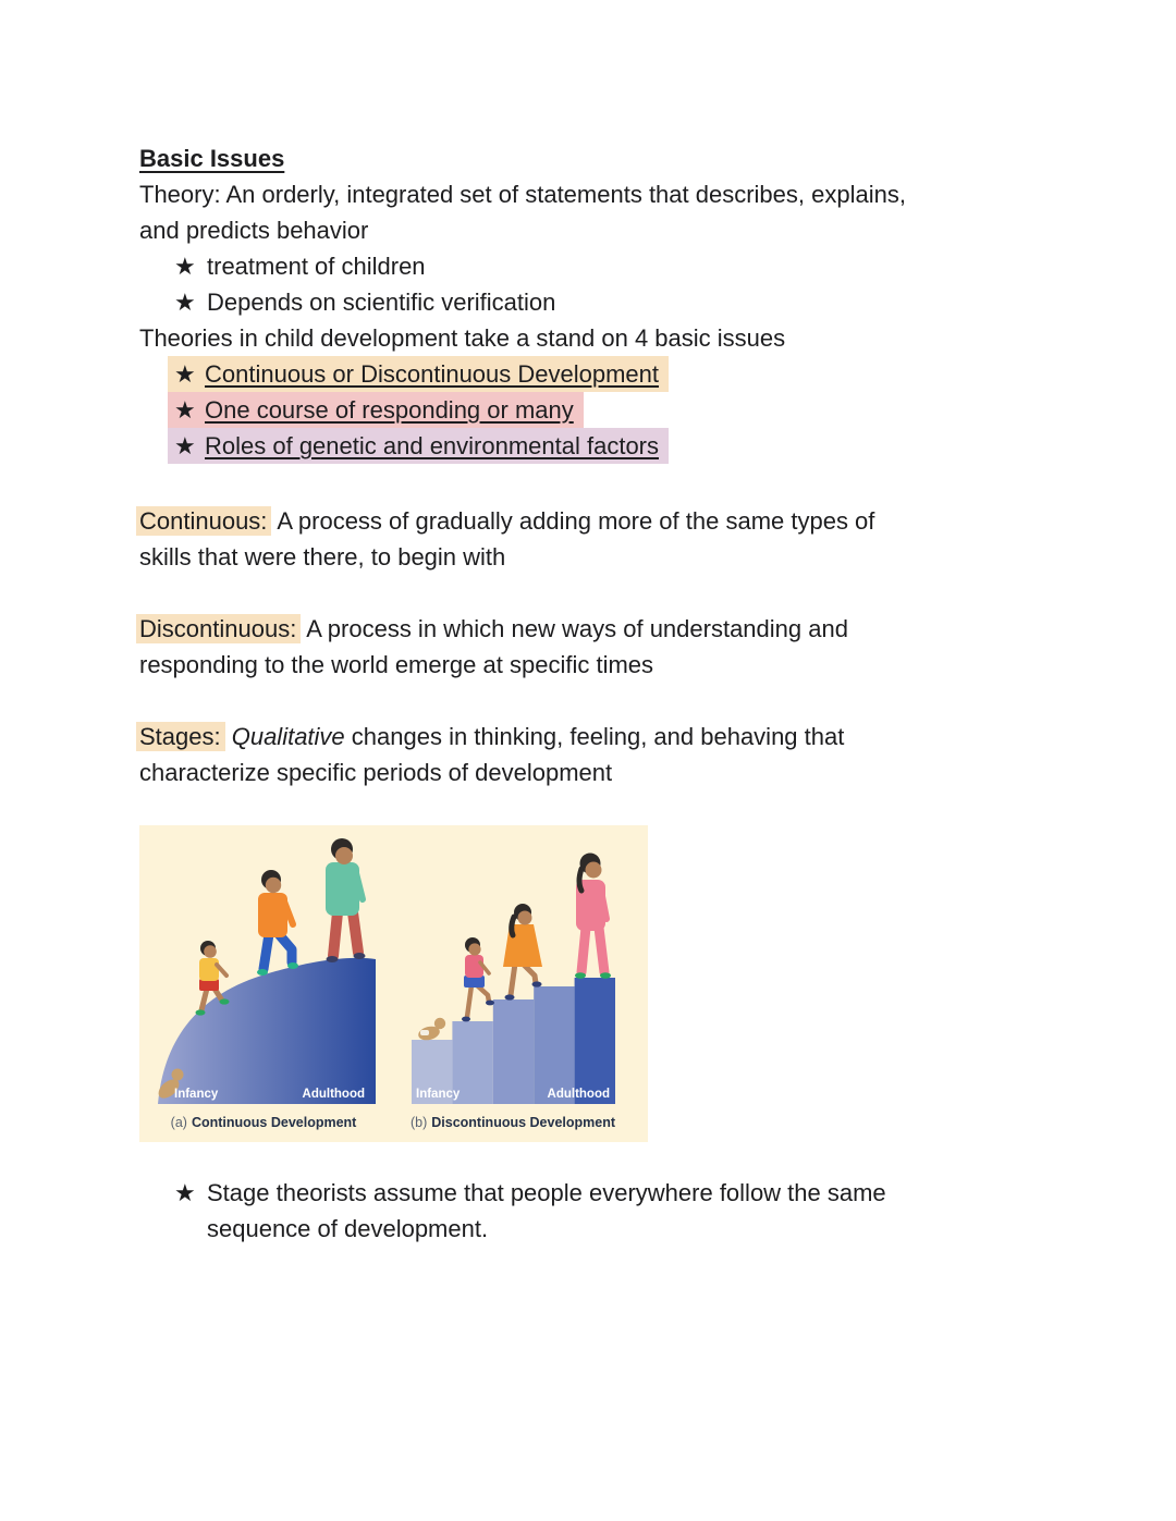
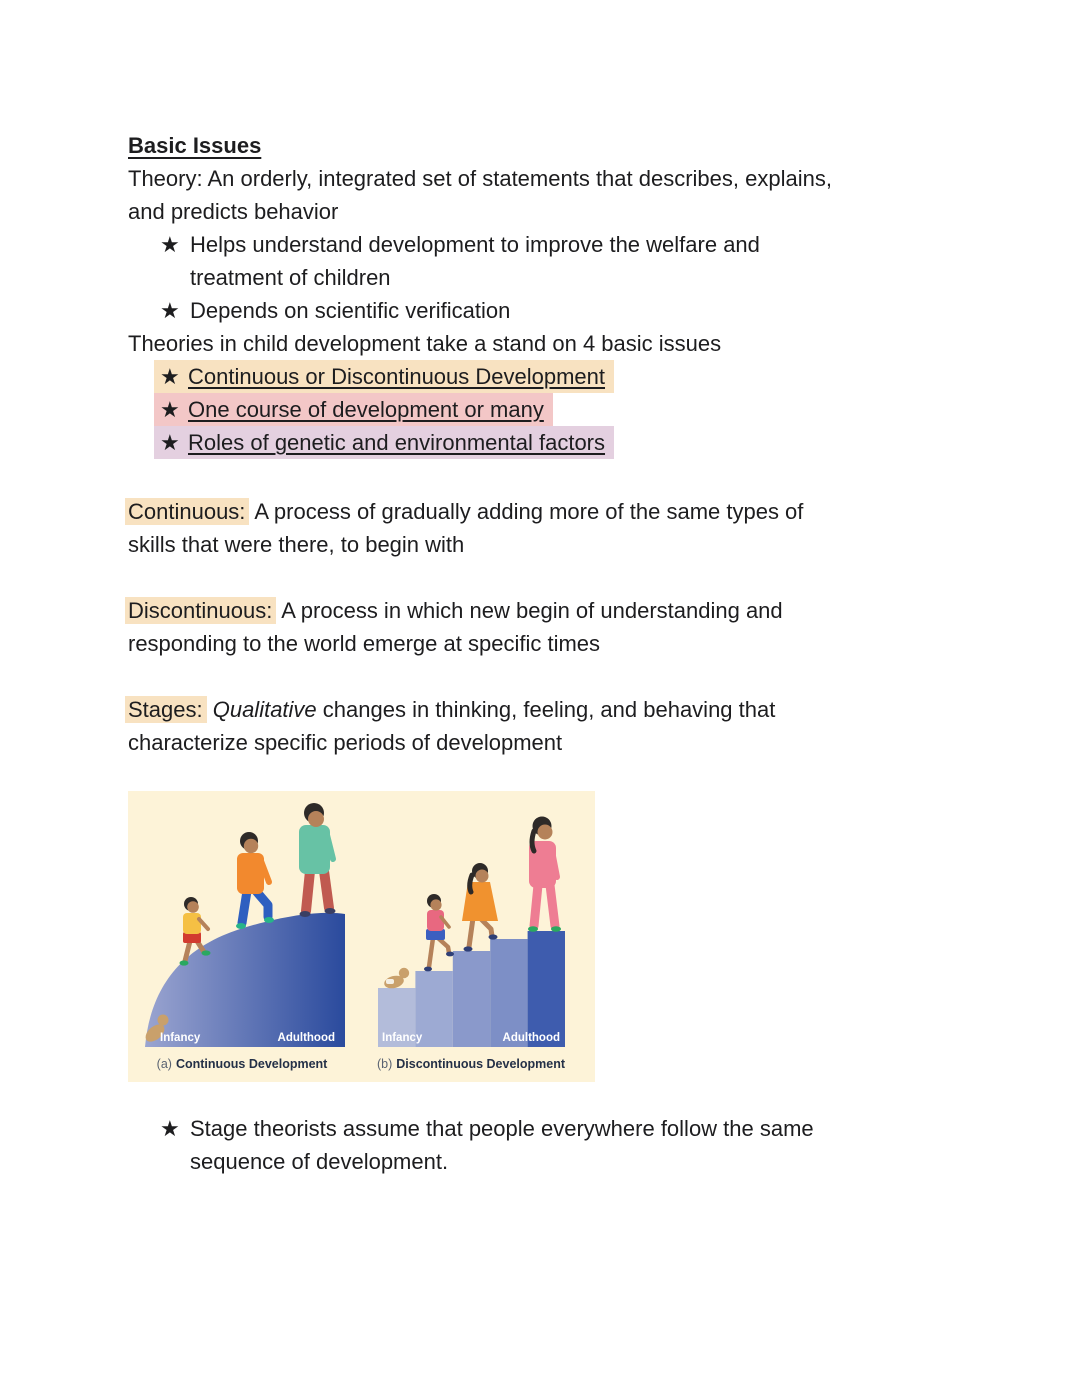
  Basic Issues
  Theory: An orderly, integrated set of statements that describes, explains,
  and predicts behavior
  ★
+ Helps understand development to improve the welfare and
  treatment of children
  ★
  Depends on scientific verification
  Theories in child development take a stand on 4 basic issues
  ★ Continuous or Discontinuous Development
- ★ One course of responding or many
+ ★ One course of development or many
  ★ Roles of genetic and environmental factors
  Continuous: A process of gradually adding more of the same types of
  skills that were there, to begin with
- Discontinuous: A process in which new ways of understanding and
+ Discontinuous: A process in which new begin of understanding and
  responding to the world emerge at specific times
  Stages: Qualitative changes in thinking, feeling, and behaving that
  characterize specific periods of development
  Infancy
  Adulthood
  (a) Continuous Development
  Infancy
  Adulthood
  (b) Discontinuous Development
  ★
  Stage theorists assume that people everywhere follow the same
  sequence of development.
